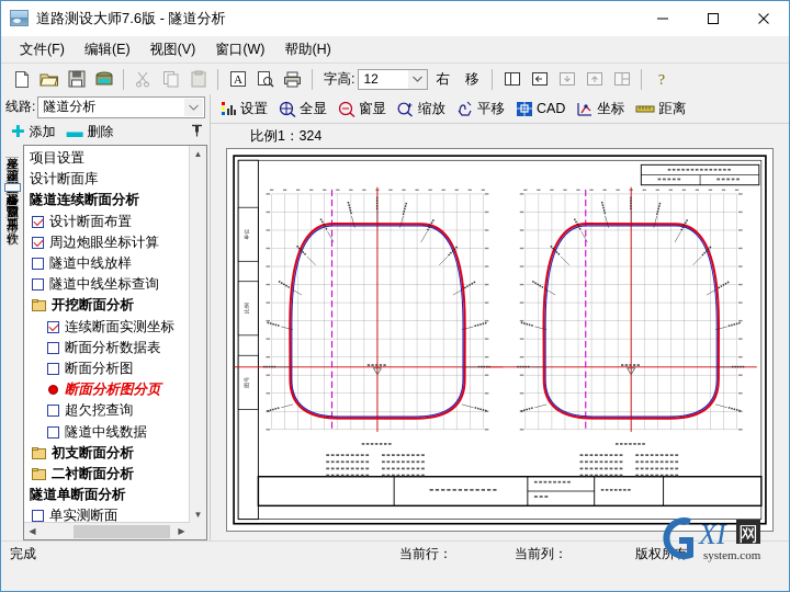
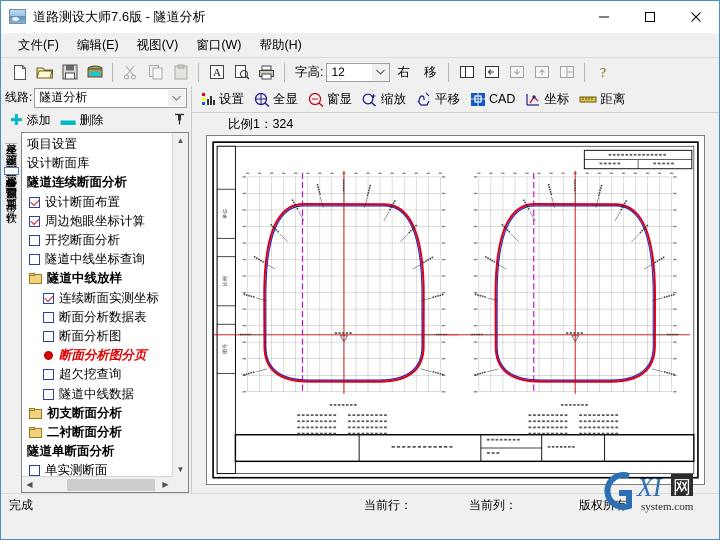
  道路测设大师7.6版 - 隧道分析
  文件(F)
  编辑(E)
  视图(V)
  窗口(W)
  帮助(H)
  A
  字高:
  12
  右
  移
  ?
  线路:
  隧道分析
  ✚
  添加
  ▬
  删除
  项目设置
  设计断面库
  隧道连续断面分析
  设计断面布置
  周边炮眼坐标计算
- 隧道中线放样
+ 开挖断面分析
  隧道中线坐标查询
- 开挖断面分析
+ 隧道中线放样
  连续断面实测坐标
  断面分析数据表
  断面分析图
  断面分析图分页
  超欠挖查询
  隧道中线数据
  初支断面分析
  二衬断面分析
  隧道单断面分析
  单实测断面
  ▲
  ▼
  ◀
  ▶
  设置
  全显
  窗显
  缩放
  平移
  CAD
  坐标
  距离
  比例1：324
  完成
  当前行：
  当前列：
  版权所
  XI
  网
  system.com
